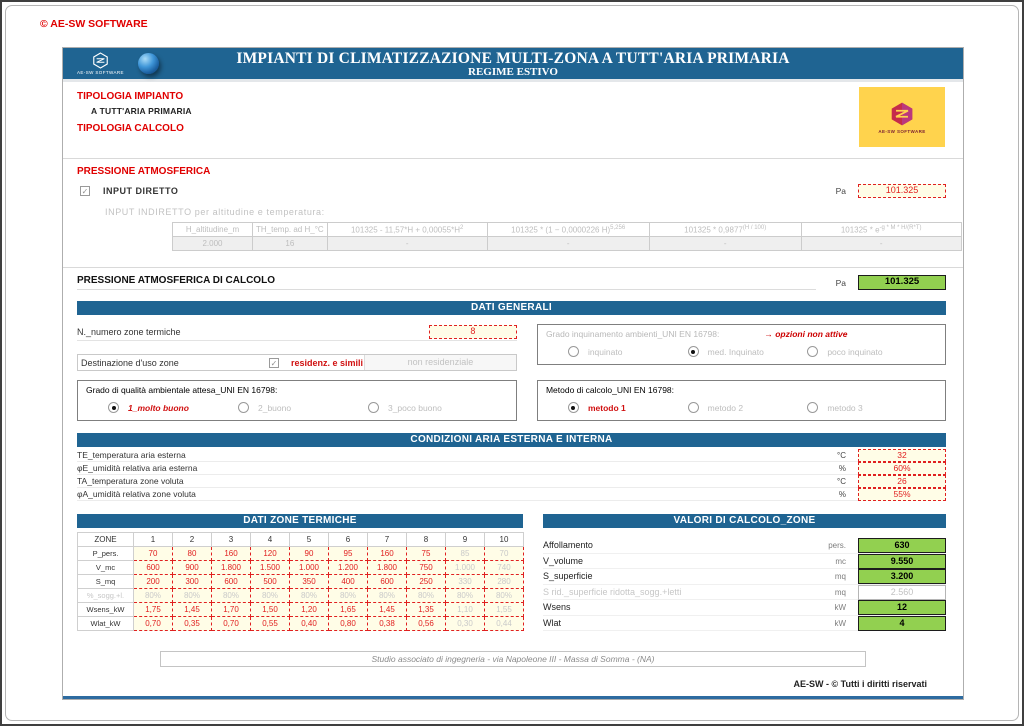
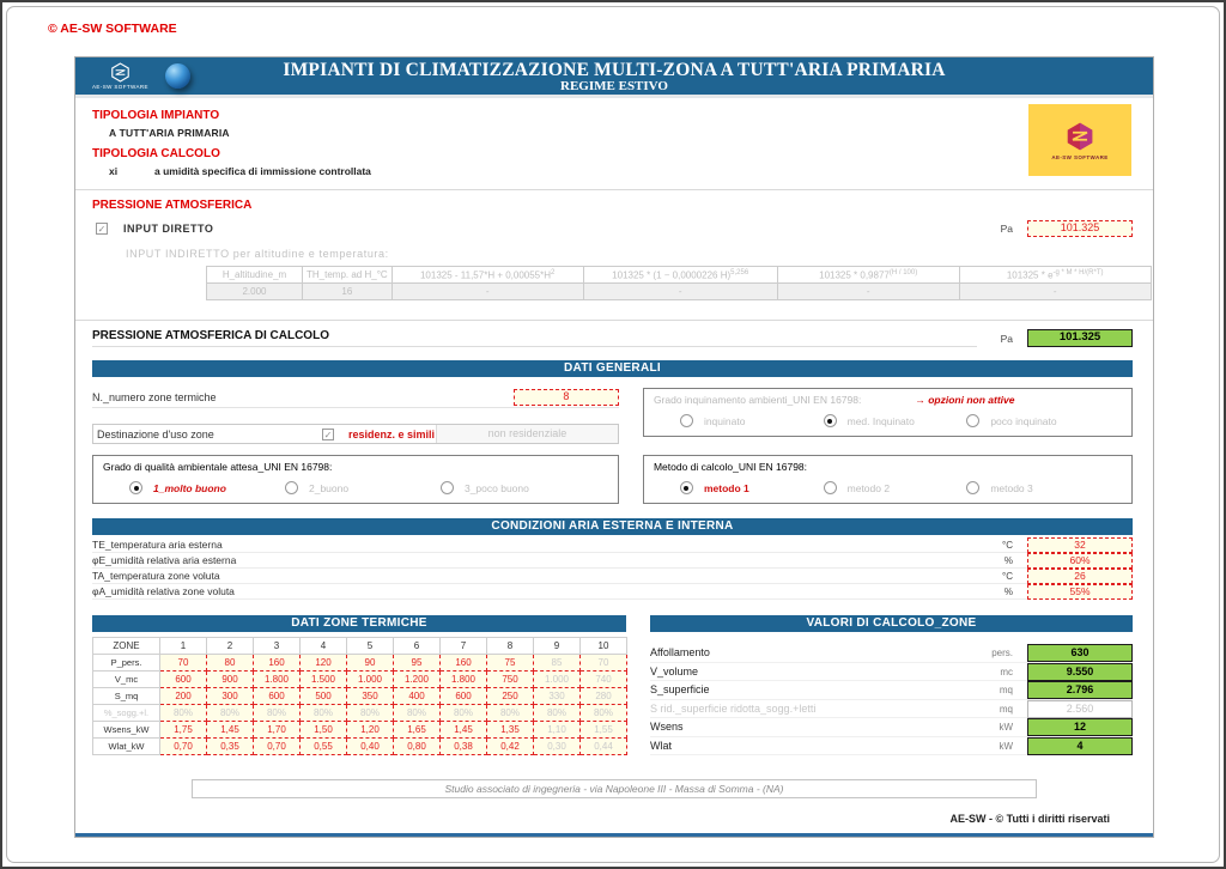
  © AE-SW SOFTWARE
  IMPIANTI DI CLIMATIZZAZIONE MULTI-ZONA A TUTT'ARIA PRIMARIA
  REGIME ESTIVO
  TIPOLOGIA IMPIANTO
  A TUTT'ARIA PRIMARIA
  TIPOLOGIA CALCOLO
+ xi
+ a umidità specifica di immissione controllata
  PRESSIONE ATMOSFERICA
  ✓
  INPUT DIRETTO
  Pa
  101.325
  INPUT INDIRETTO per altitudine e temperatura:
  H_altitudine_m	TH_temp. ad H_°C	101325 - 11,57*H + 0,00055*H	101325 * (1 − 0,0000226 H)	101325 * 0,9877	101325 * e
  2.000	16	-	-	-	-
  PRESSIONE ATMOSFERICA DI CALCOLO
  Pa
  101.325
  DATI GENERALI
  N._numero zone termiche
  8
  Destinazione d'uso zone
  ✓
  residenz. e simili
  non residenziale
  Grado inquinamento ambienti_UNI EN 16798:
  → opzioni non attive
  inquinato
  med. Inquinato
  poco inquinato
  Grado di qualità ambientale attesa_UNI EN 16798:
  1_molto buono
  2_buono
  3_poco buono
  Metodo di calcolo_UNI EN 16798:
  metodo 1
  metodo 2
  metodo 3
  CONDIZIONI ARIA ESTERNA E INTERNA
  TE_temperatura aria esterna
  °C
  32
  φE_umidità relativa aria esterna
  %
  60%
  TA_temperatura zone voluta
  °C
  26
  φA_umidità relativa zone voluta
  %
  55%
  DATI ZONE TERMICHE
  ZONE	1	2	3	4	5	6	7	8	9	10
  P_pers.	70	80	160	120	90	95	160	75	85	70
  V_mc	600	900	1.800	1.500	1.000	1.200	1.800	750	1.000	740
  S_mq	200	300	600	500	350	400	600	250	330	280
  %_sogg.+l.	80%	80%	80%	80%	80%	80%	80%	80%	80%	80%
  Wsens_kW	1,75	1,45	1,70	1,50	1,20	1,65	1,45	1,35	1,10	1,55
- Wlat_kW	0,70	0,35	0,70	0,55	0,40	0,80	0,38	0,56	0,30	0,44
+ Wlat_kW	0,70	0,35	0,70	0,55	0,40	0,80	0,38	0,42	0,30	0,44
  VALORI DI CALCOLO_ZONE
  Affollamento
  pers.
  630
  V_volume
  mc
  9.550
  S_superficie
  mq
- 3.200
+ 2.796
  S rid._superficie ridotta_sogg.+letti
  mq
  2.560
  Wsens
  kW
  12
  Wlat
  kW
  4
  Studio associato di ingegneria - via Napoleone III - Massa di Somma - (NA)
  AE-SW - © Tutti i diritti riservati
